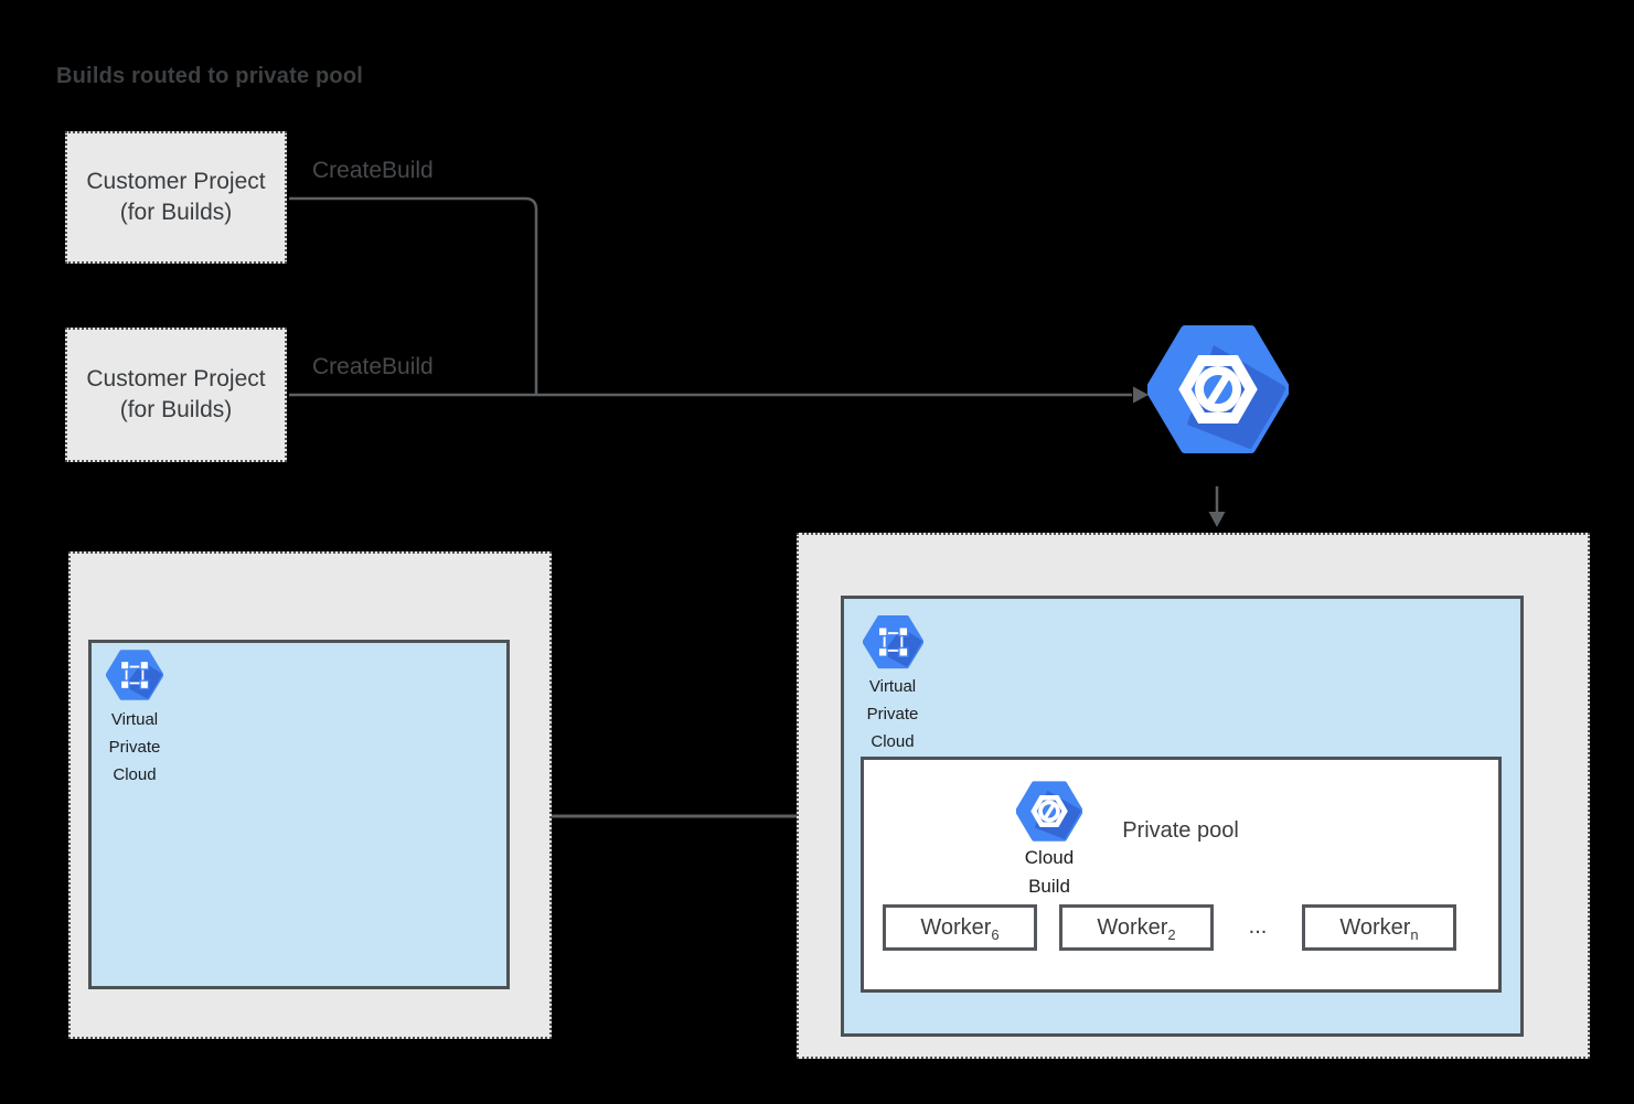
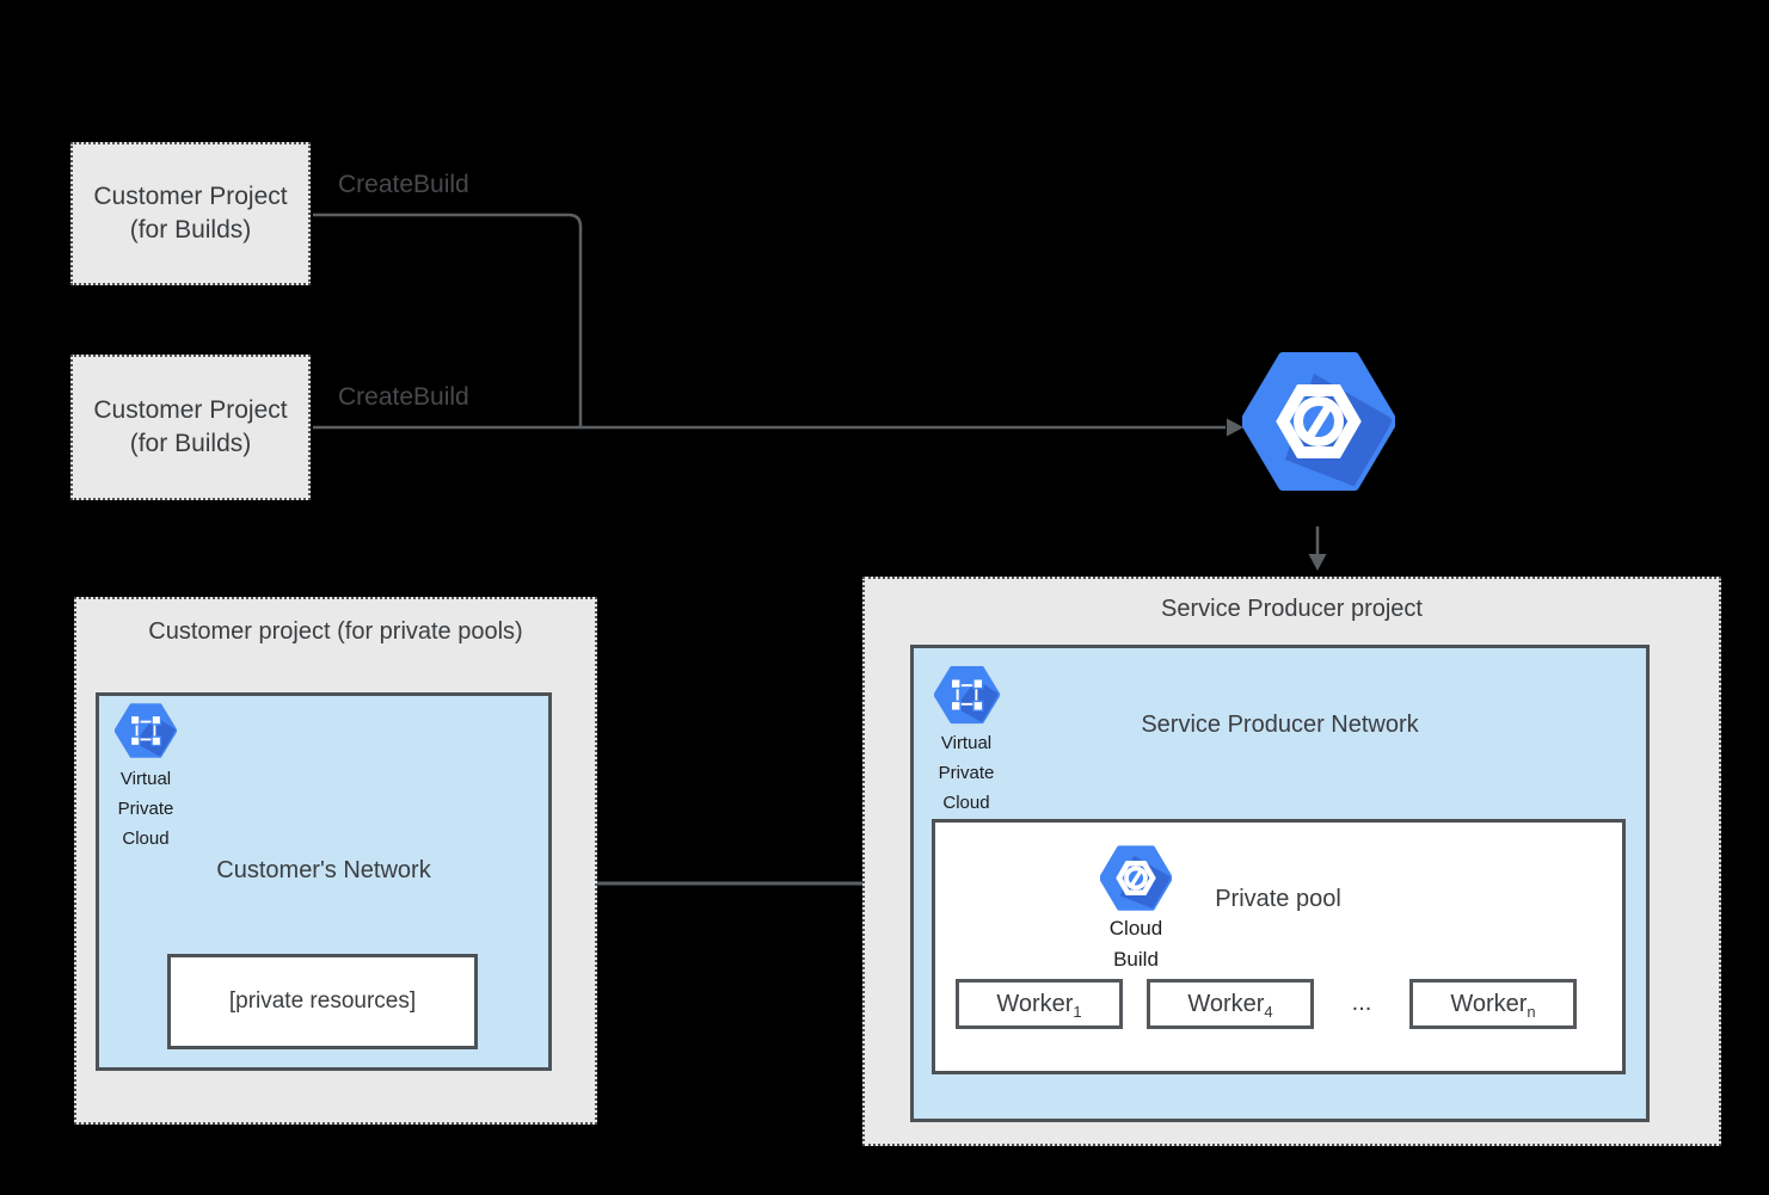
- Builds routed to private pool
  CreateBuild
  CreateBuild
  Customer Project
  (for Builds)
  Customer Project
  (for Builds)
+ Customer project (for private pools)
  Virtual
  Private
  Cloud
+ Customer's Network
+ [private resources]
+ Service Producer project
  Virtual
  Private
  Cloud
+ Service Producer Network
  Cloud
  Build
  Private pool
- Worker6
+ Worker1
- Worker2
+ Worker4
  ...
  Workern
